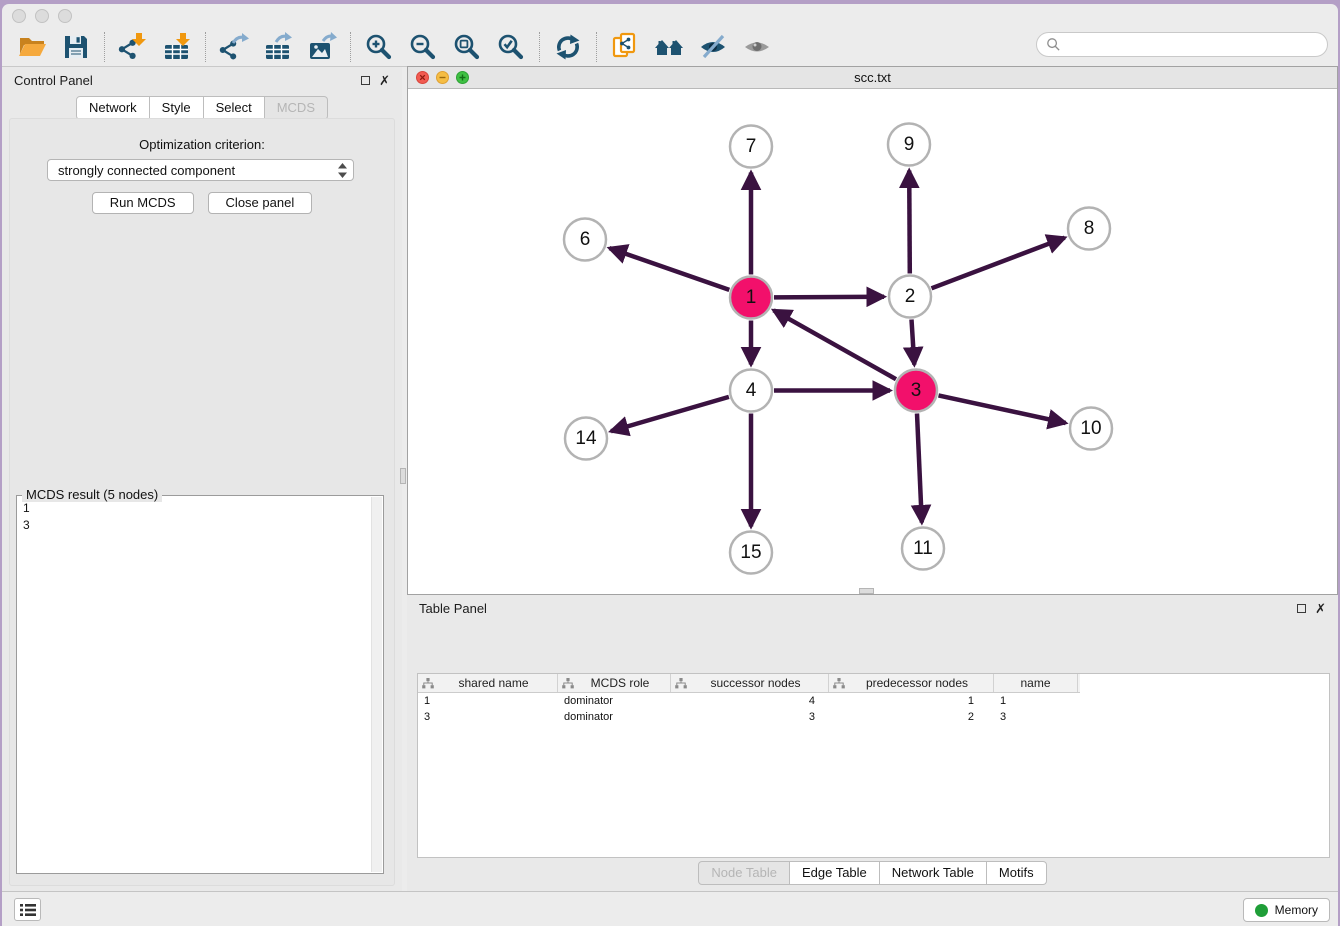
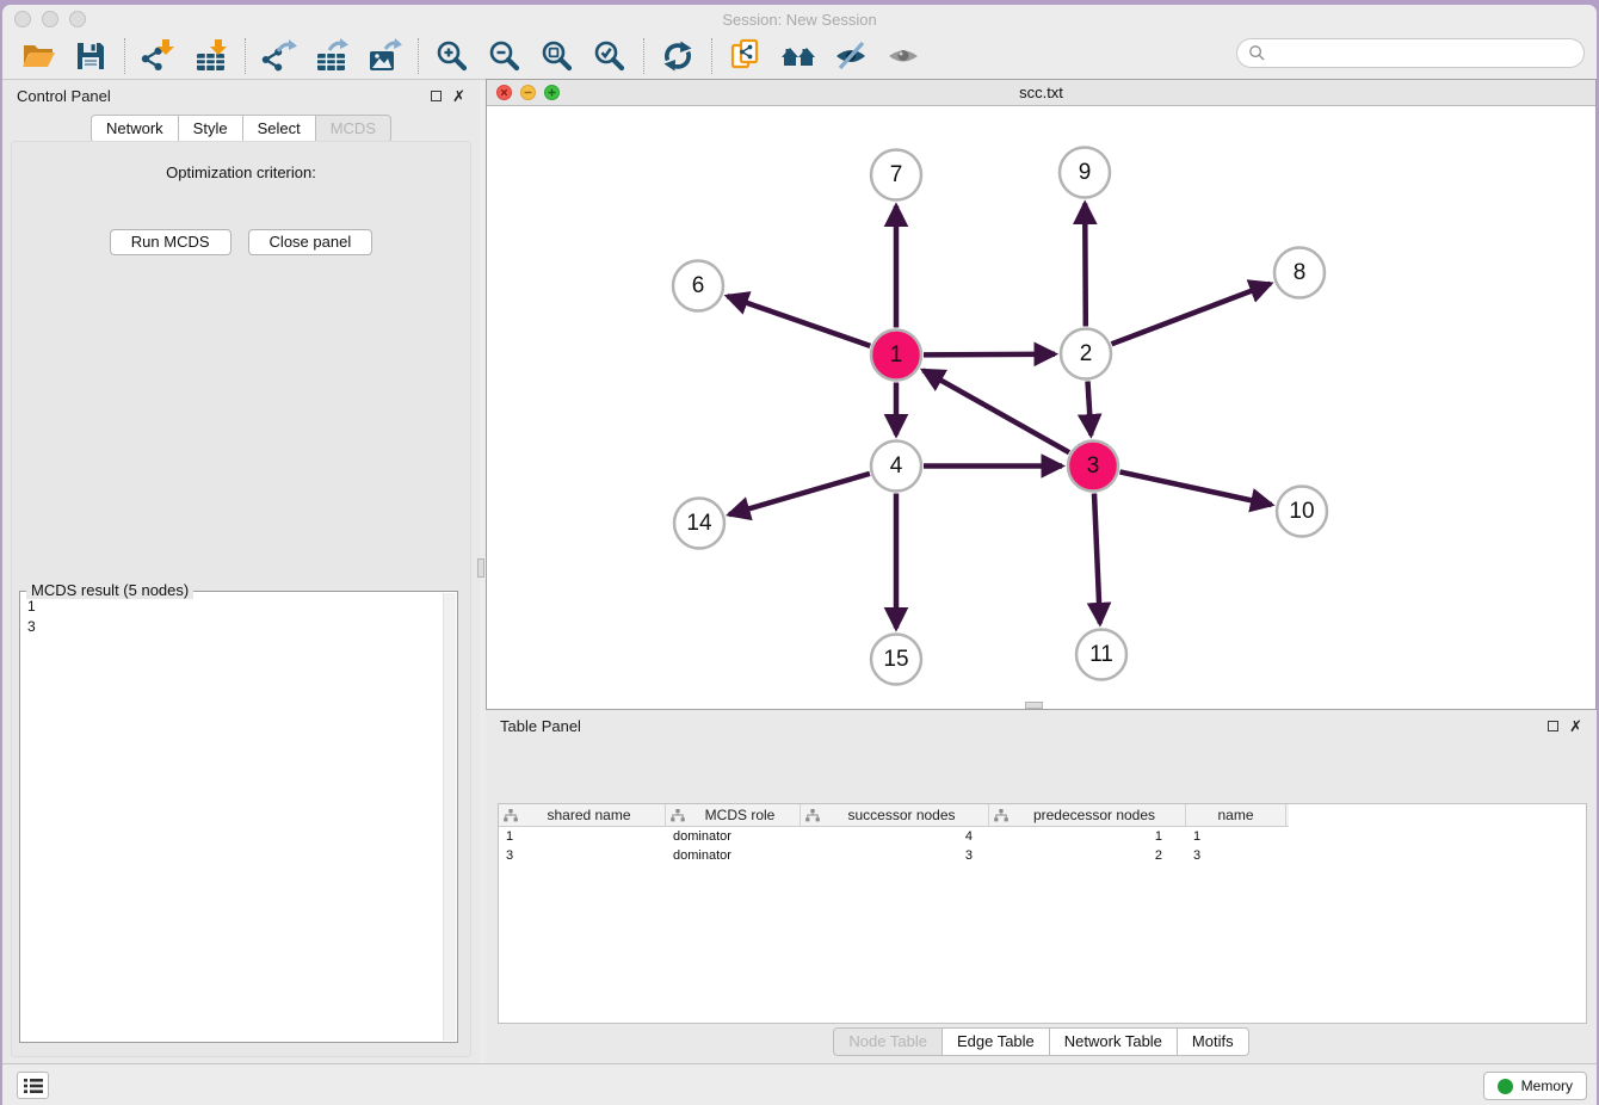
+ Session: New Session
  Control Panel
  ✗
  Network
  Style
  Select
  MCDS
  Optimization criterion:
- strongly connected component
  Run MCDS
  Close panel
  MCDS result (5 nodes)
  1
  3
  scc.txt
  7
  9
  6
  8
  1
  2
  4
  3
  14
  10
  15
  11
  Table Panel
  ✗
  shared name
  MCDS role
  successor nodes
  predecessor nodes
  name
  1
  dominator
  4
  1
  1
  3
  dominator
  3
  2
  3
  Node Table
  Edge Table
  Network Table
  Motifs
  Memory
